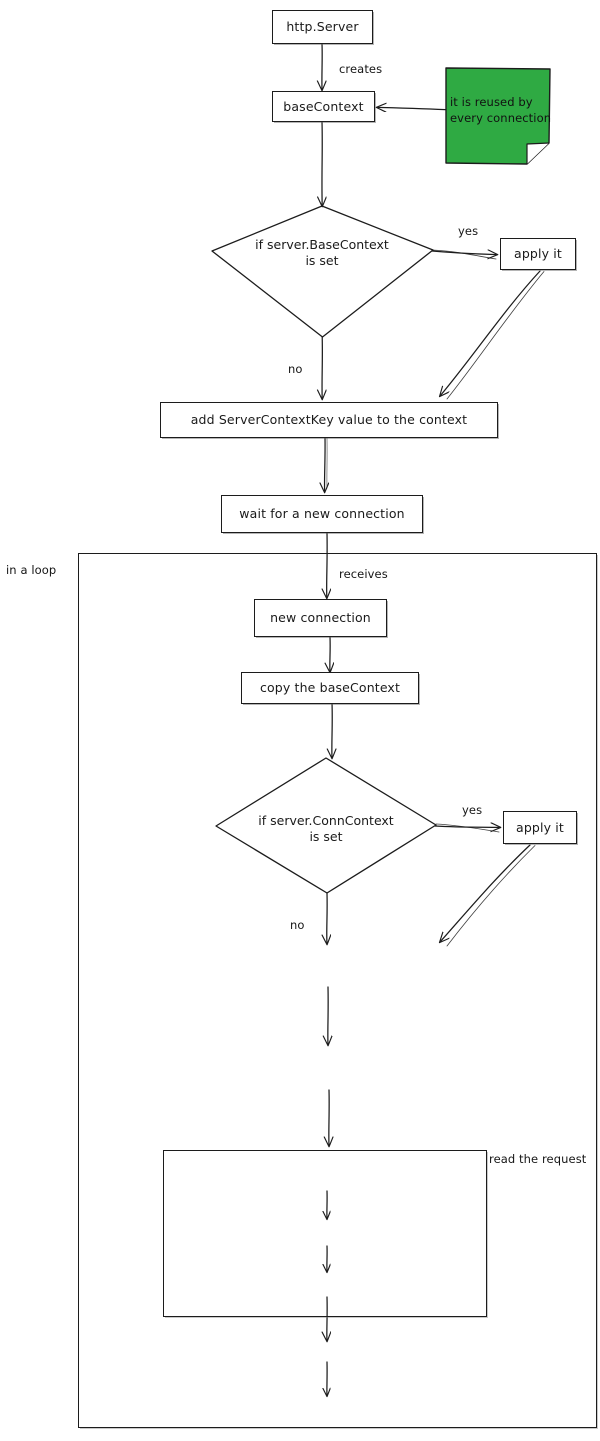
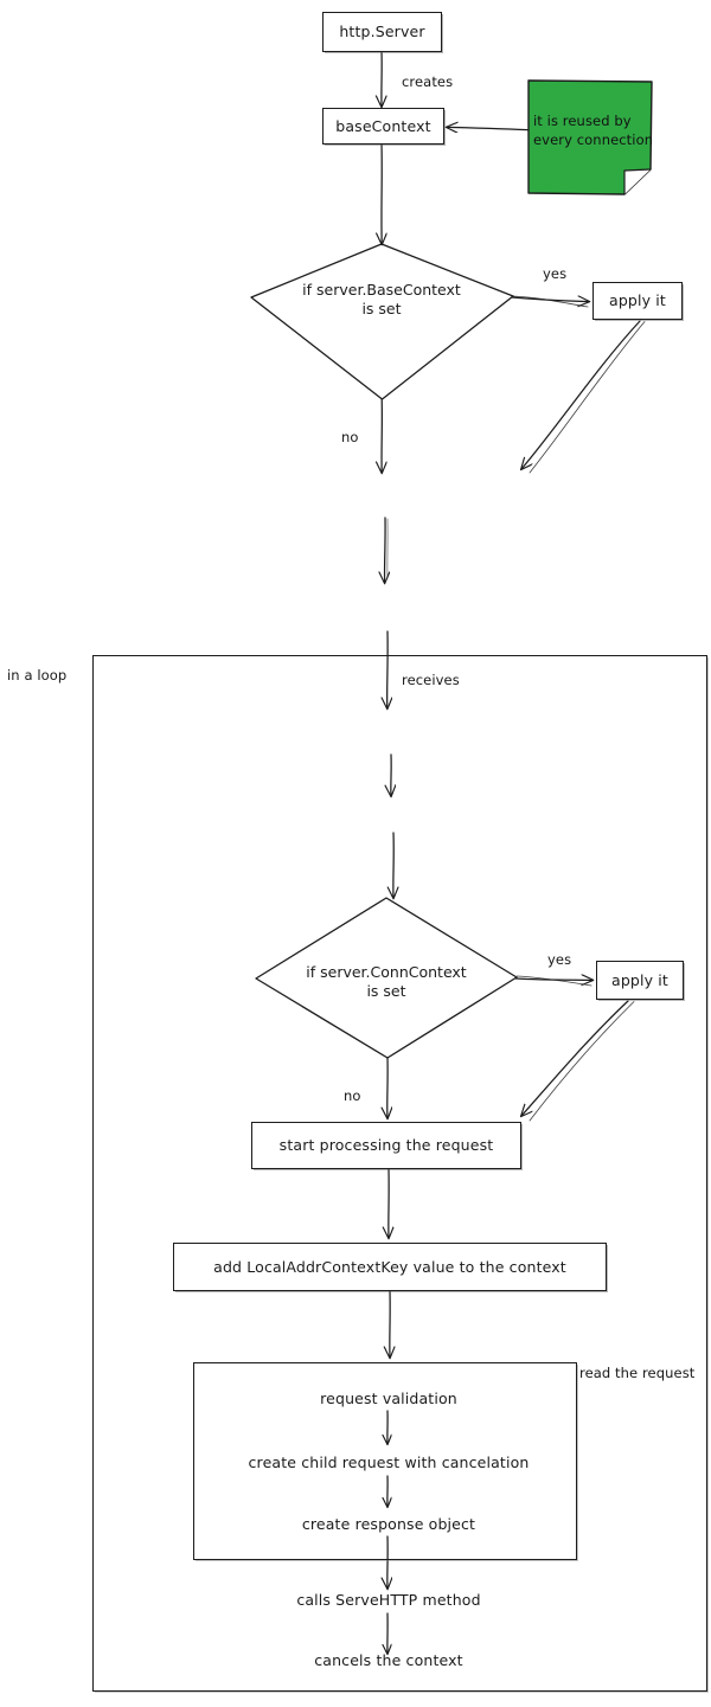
  it is reused by
  every connection
  in a loop
  read the request
  http.Server
  baseContext
  if server.BaseContext
  is set
  apply it
- add ServerContextKey value to the context
- wait for a new connection
- new connection
- copy the baseContext
  if server.ConnContext
  is set
  apply it
+ start processing the request
+ add LocalAddrContextKey value to the context
+ request validation
+ create child request with cancelation
+ create response object
+ calls ServeHTTP method
+ cancels the context
  creates
  yes
  no
  receives
  yes
  no
